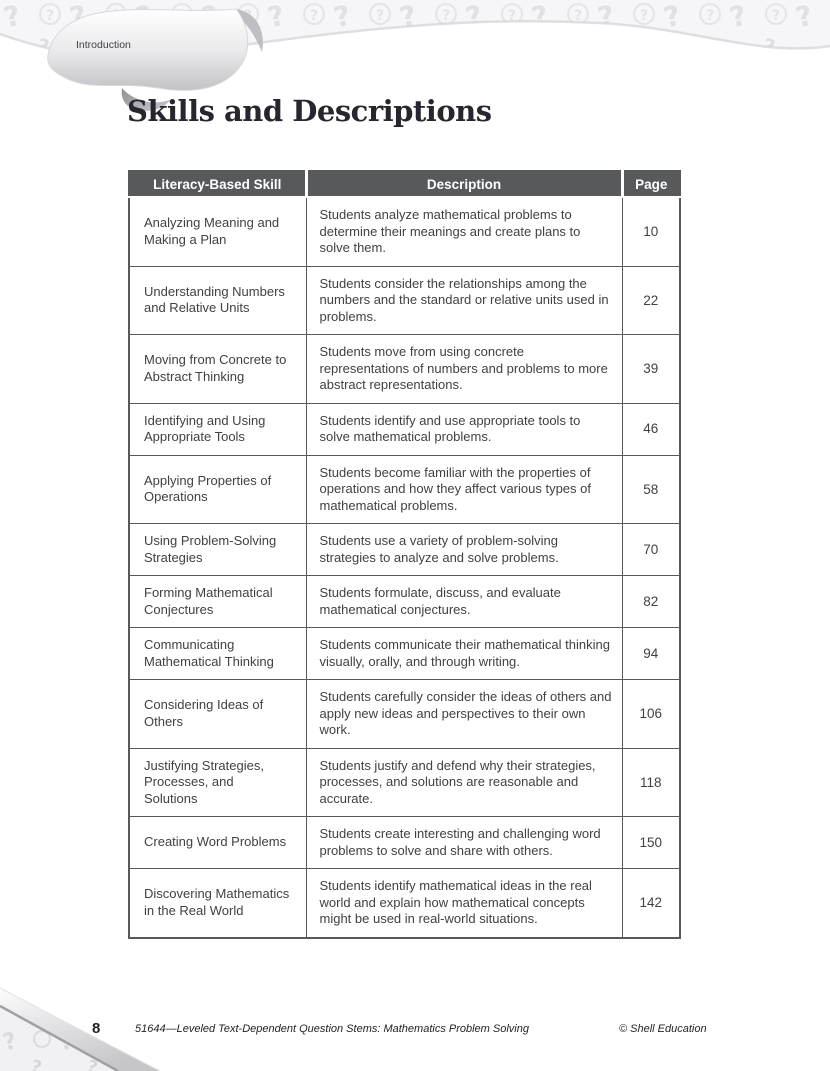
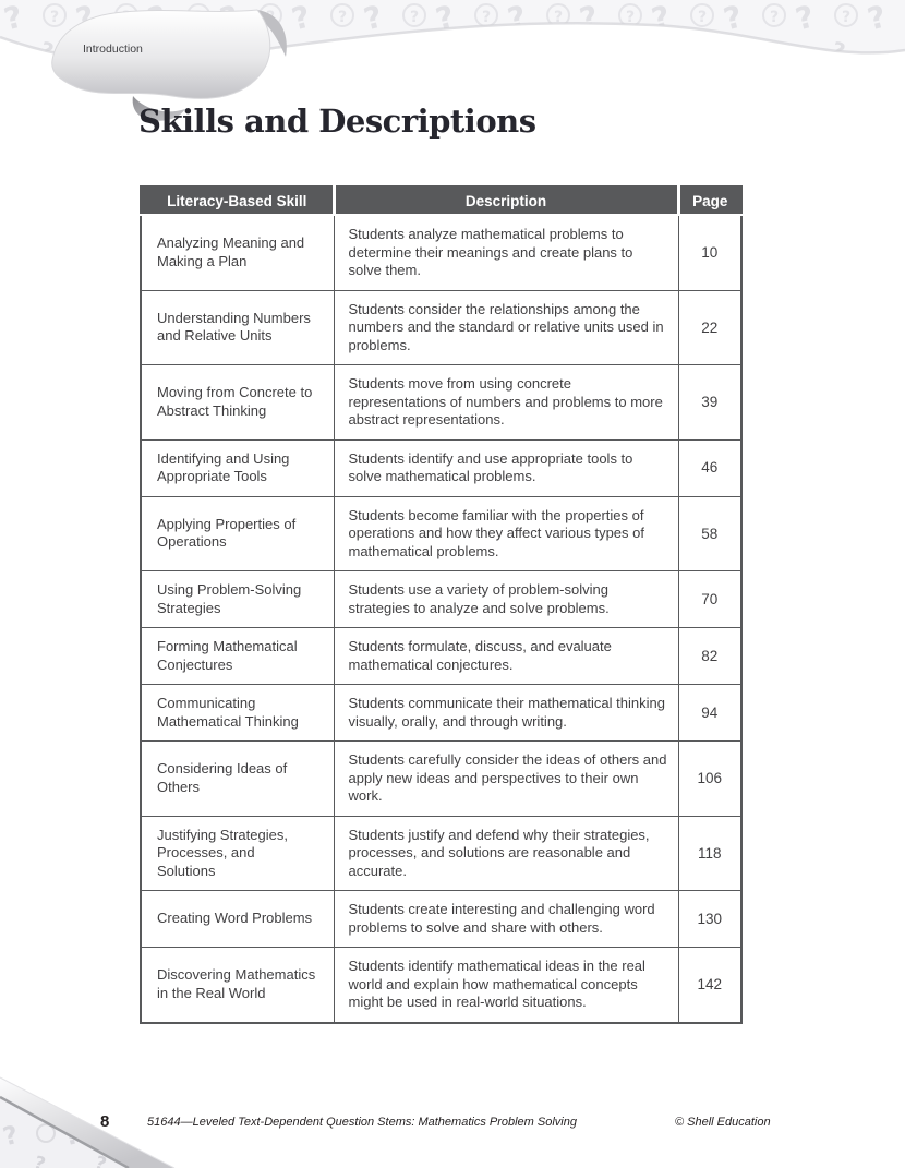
  Introduction
  Skills and Descriptions
  Literacy-Based Skill	Description	Page
  Analyzing Meaning and Making a Plan	Students analyze mathematical problems to determine their meanings and create plans to solve them.	10
  Understanding Numbers and Relative Units	Students consider the relationships among the numbers and the standard or relative units used in problems.	22
  Moving from Concrete to Abstract Thinking	Students move from using concrete representations of numbers and problems to more abstract representations.	39
  Identifying and Using Appropriate Tools	Students identify and use appropriate tools to solve mathematical problems.	46
  Applying Properties of Operations	Students become familiar with the properties of operations and how they affect various types of mathematical problems.	58
  Using Problem-Solving Strategies	Students use a variety of problem-solving strategies to analyze and solve problems.	70
  Forming Mathematical Conjectures	Students formulate, discuss, and evaluate mathematical conjectures.	82
  Communicating Mathematical Thinking	Students communicate their mathematical thinking visually, orally, and through writing.	94
  Considering Ideas of Others	Students carefully consider the ideas of others and apply new ideas and perspectives to their own work.	106
  Justifying Strategies, Processes, and Solutions	Students justify and defend why their strategies, processes, and solutions are reasonable and accurate.	118
- Creating Word Problems	Students create interesting and challenging word problems to solve and share with others.	150
+ Creating Word Problems	Students create interesting and challenging word problems to solve and share with others.	130
  Discovering Mathematics in the Real World	Students identify mathematical ideas in the real world and explain how mathematical concepts might be used in real-world situations.	142
  8
  51644—Leveled Text-Dependent Question Stems: Mathematics Problem Solving
  © Shell Education
